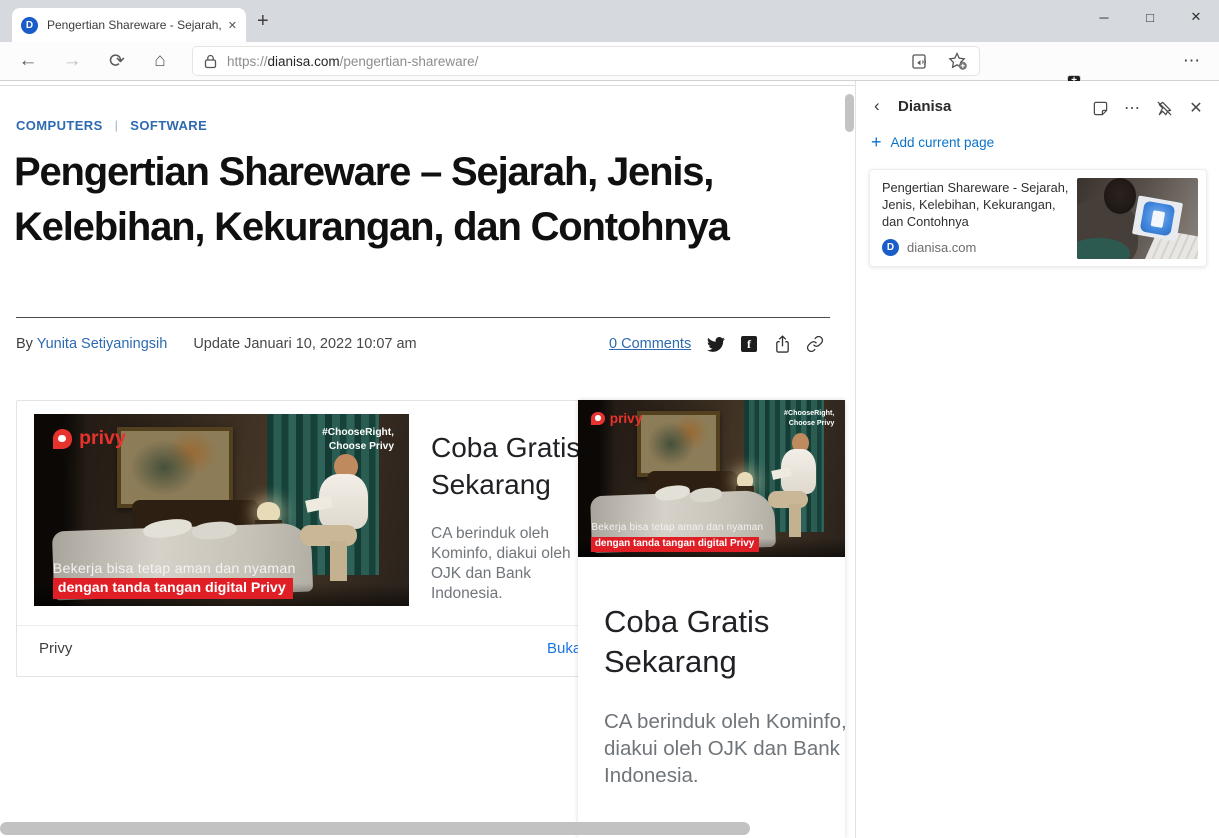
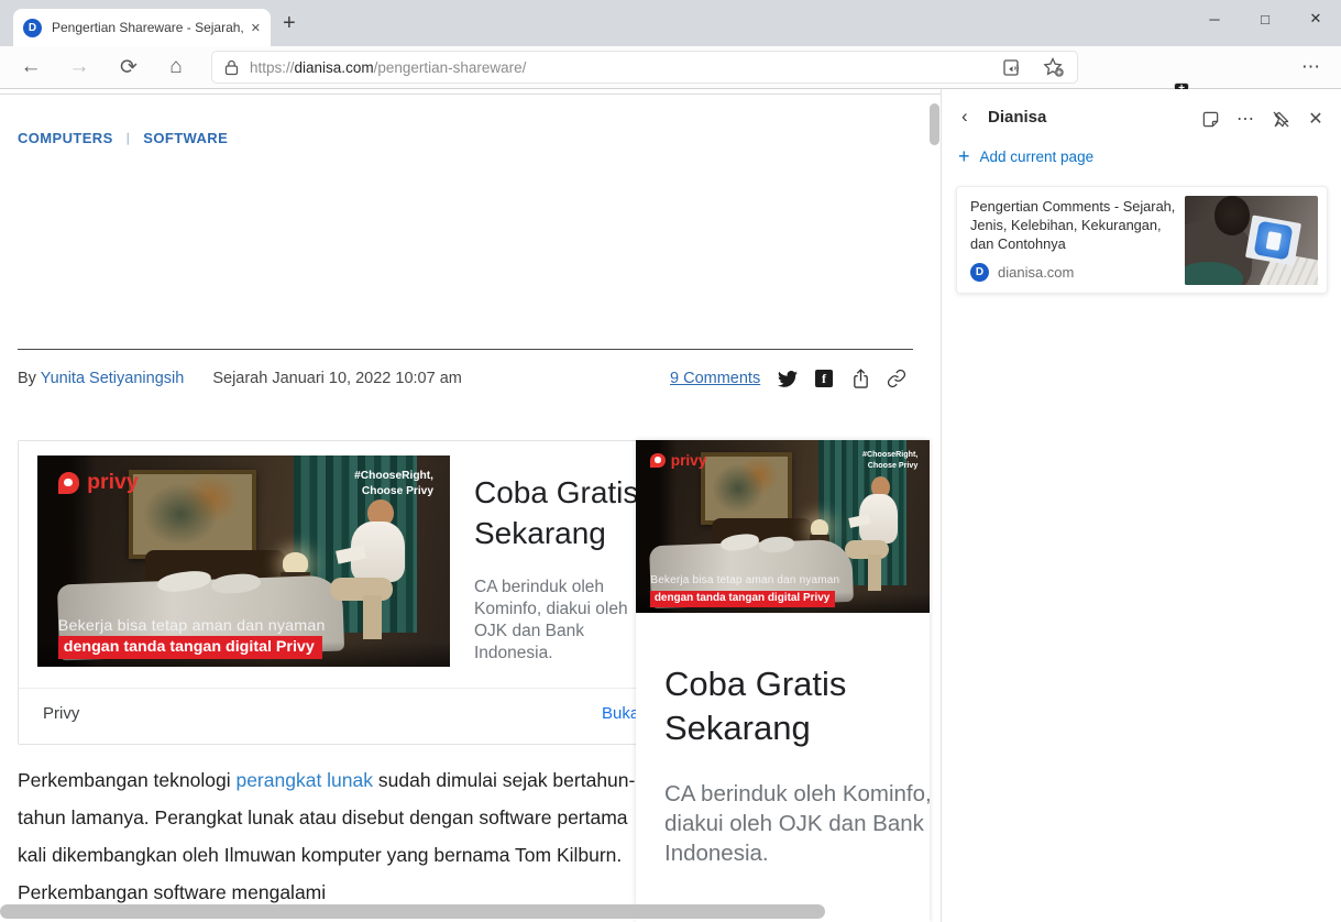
  D
  Pengertian Shareware - Sejarah,
  ✕
  +
  ─
  □
  ✕
  ←
  →
  ⟳
  ⌂
  https://dianisa.com/pengertian-shareware/
  ⋯
  COMPUTERS
  ❘
  SOFTWARE
- Pengertian Shareware – Sejarah, Jenis, Kelebihan, Kekurangan, dan Contohnya
- By Yunita Setiyaningsih Update Januari 10, 2022 10:07 am
+ By Yunita Setiyaningsih Sejarah Januari 10, 2022 10:07 am
- 0 Comments
+ 9 Comments
  f
  privy
  #ChooseRight,
  Choose Privy
  Bekerja bisa tetap aman dan nyaman
  dengan tanda tangan digital Privy
  Coba Gratis Sekarang
  CA berinduk oleh Kominfo, diakui oleh OJK dan Bank Indonesia.
  Privy
  Buk
+ Perkembangan teknologi perangkat lunak sudah dimulai sejak bertahun-tahun lamanya. Perangkat lunak atau disebut dengan software pertama kali dikembangkan oleh Ilmuwan komputer yang bernama Tom Kilburn. Perkembangan software mengalami
  privy
  #ChooseRight,
  Choose Privy
  Bekerja bisa tetap aman dan nyaman
  dengan tanda tangan digital Privy
  Coba Gratis Sekarang
  CA berinduk oleh Kominfo, diakui oleh OJK dan Bank Indonesia.
  ‹
  Dianisa
  ⋯
  ✕
  +
  Add current page
- Pengertian Shareware - Sejarah, Jenis, Kelebihan, Kekurangan, dan Contohnya
+ Pengertian Comments - Sejarah, Jenis, Kelebihan, Kekurangan, dan Contohnya
  D
  dianisa.com
